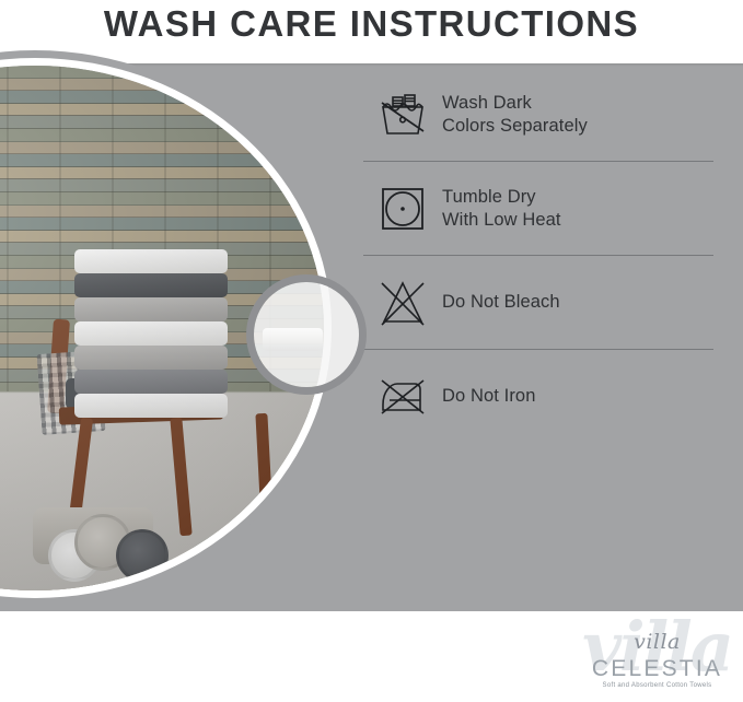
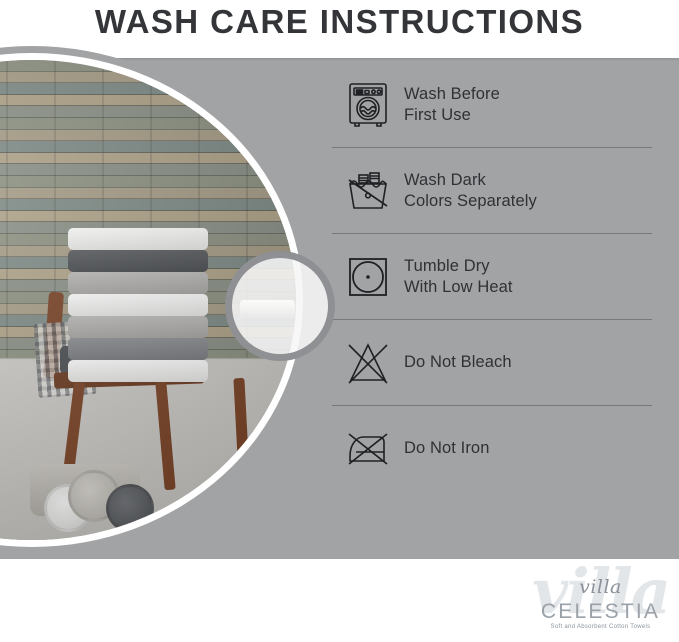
  WASH CARE INSTRUCTIONS
+ Wash Before
+ First Use
  Wash Dark
  Colors Separately
  Tumble Dry
  With Low Heat
  Do Not Bleach
  Do Not Iron
  villa
  villa
  CELESTIA
